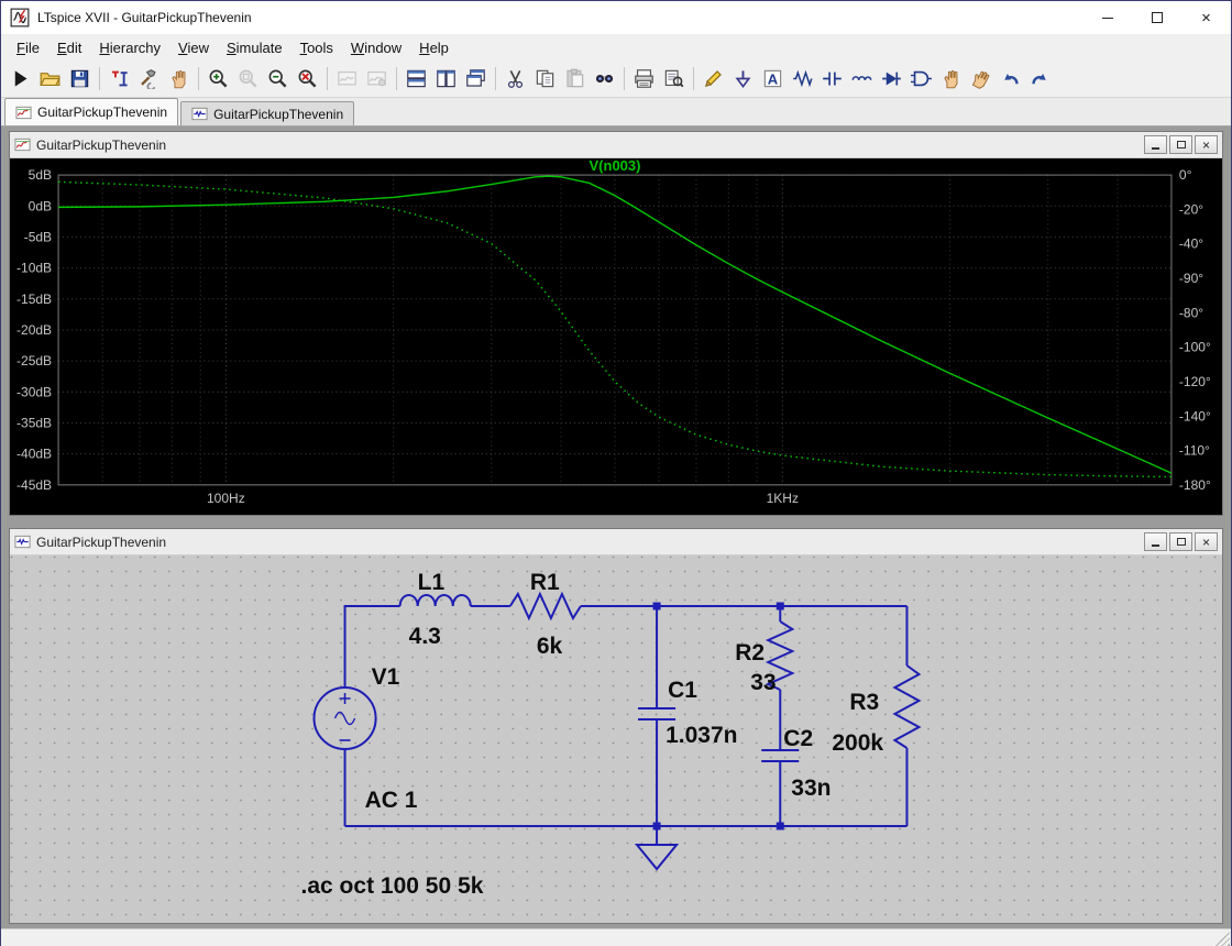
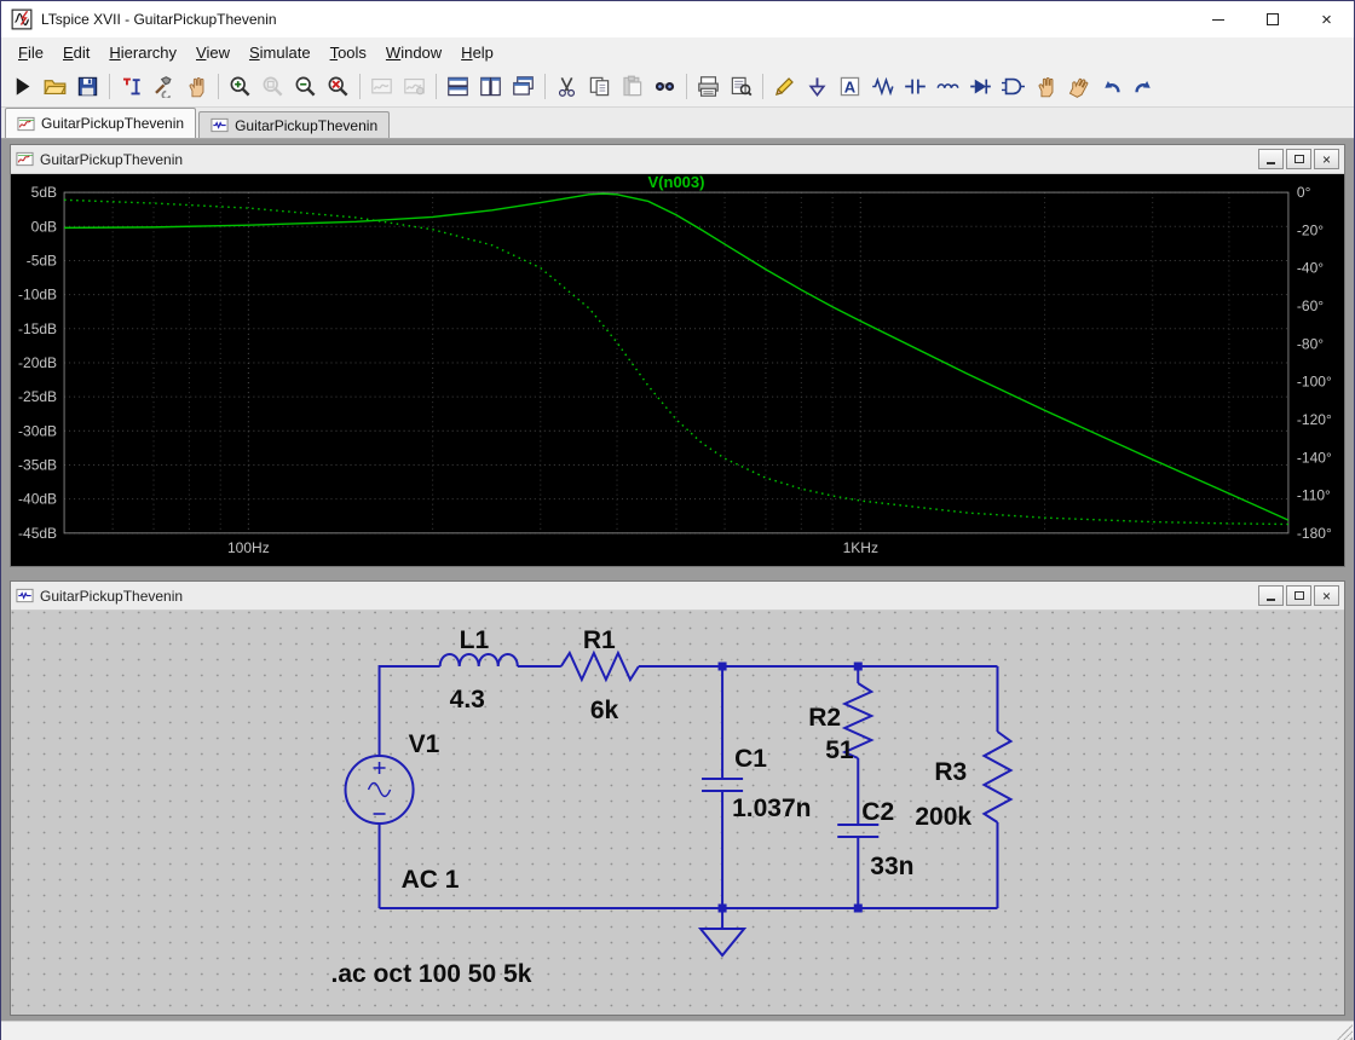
  LTspice XVII - GuitarPickupThevenin
  ×
  File
  Edit
  Hierarchy
  View
  Simulate
  Tools
  Window
  Help
  A
  GuitarPickupThevenin
  GuitarPickupThevenin
  GuitarPickupThevenin
  ×
  5dB
  0dB
  -5dB
  -10dB
  -15dB
  -20dB
  -25dB
  -30dB
  -35dB
  -40dB
  -45dB
  0°
  -20°
  -40°
- -90°
+ -60°
  -80°
  -100°
  -120°
  -140°
  -110°
  -180°
  100Hz
  1KHz
  V(n003)
  GuitarPickupThevenin
  ×
  L1
  4.3
  R1
  6k
  V1
  AC 1
  C1
  1.037n
  R2
- 33
+ 51
  C2
  33n
  R3
  200k
  .ac oct 100 50 5k
